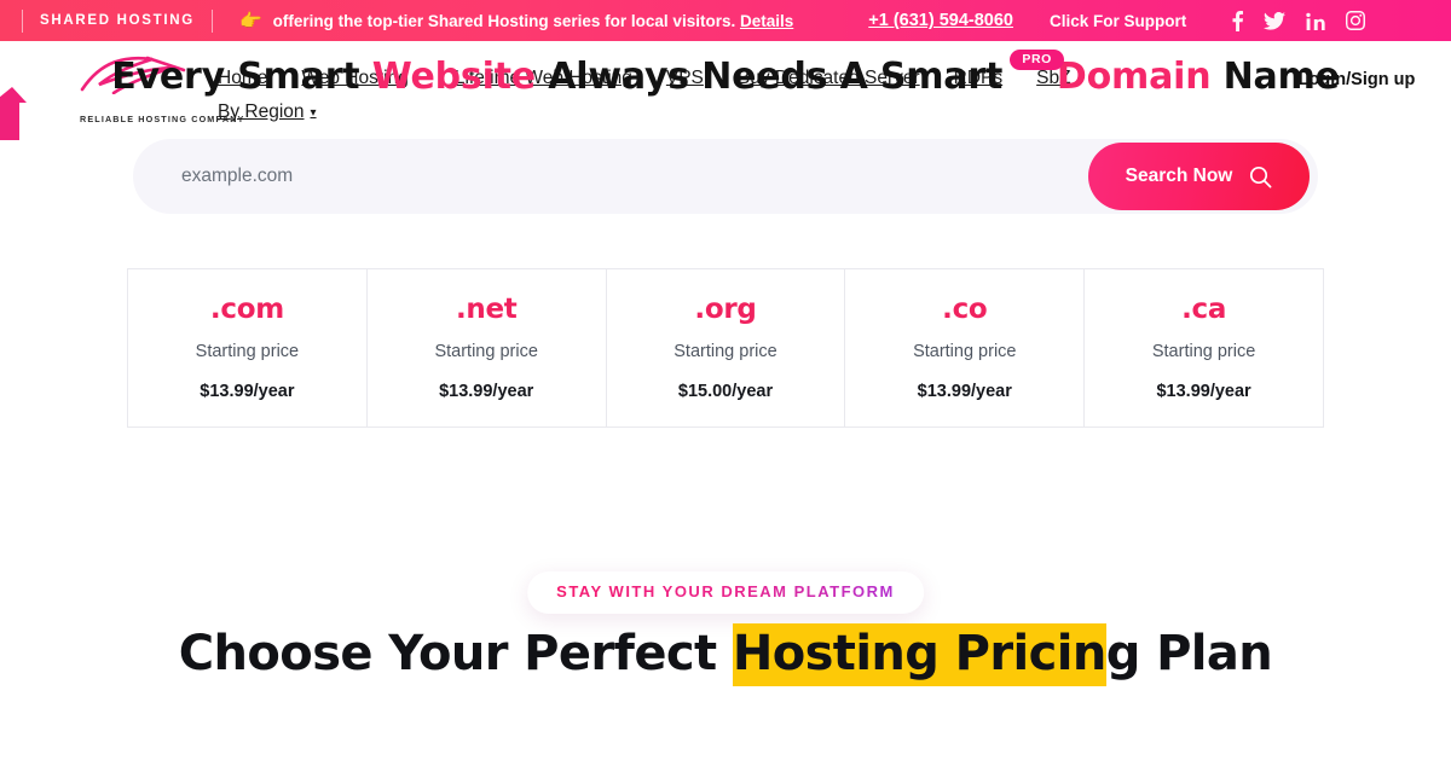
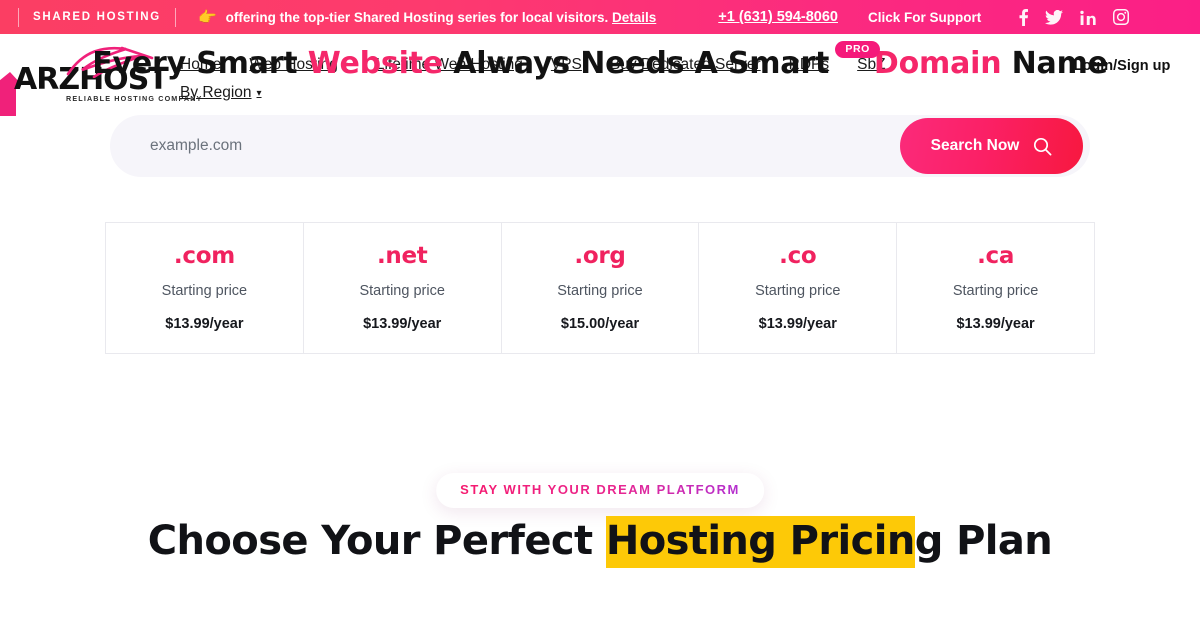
  SHARED HOSTING
  👉
  offering the top-tier Shared Hosting series for local visitors. Details
  +1 (631) 594-8060
  Click For Support
+ ARZHOST
  RELIABLE HOSTING COMPANY
  Home
  Web Hosting
  ▾
  Lifetime Web Hosting
  VPS
  Buy Dedicated Server
  RDPs
  SbZ
  By Region
  ▾
  Login/Sign up
  Every Smart Website Always Needs A Smart PRODomain Name
  example.com
  Search Now
  .com
  Starting price
  $13.99/year
  .net
  Starting price
  $13.99/year
  .org
  Starting price
  $15.00/year
  .co
  Starting price
  $13.99/year
  .ca
  Starting price
  $13.99/year
  STAY WITH YOUR DREAM PLATFORM
  Choose Your Perfect Hosting Pricing Plan
